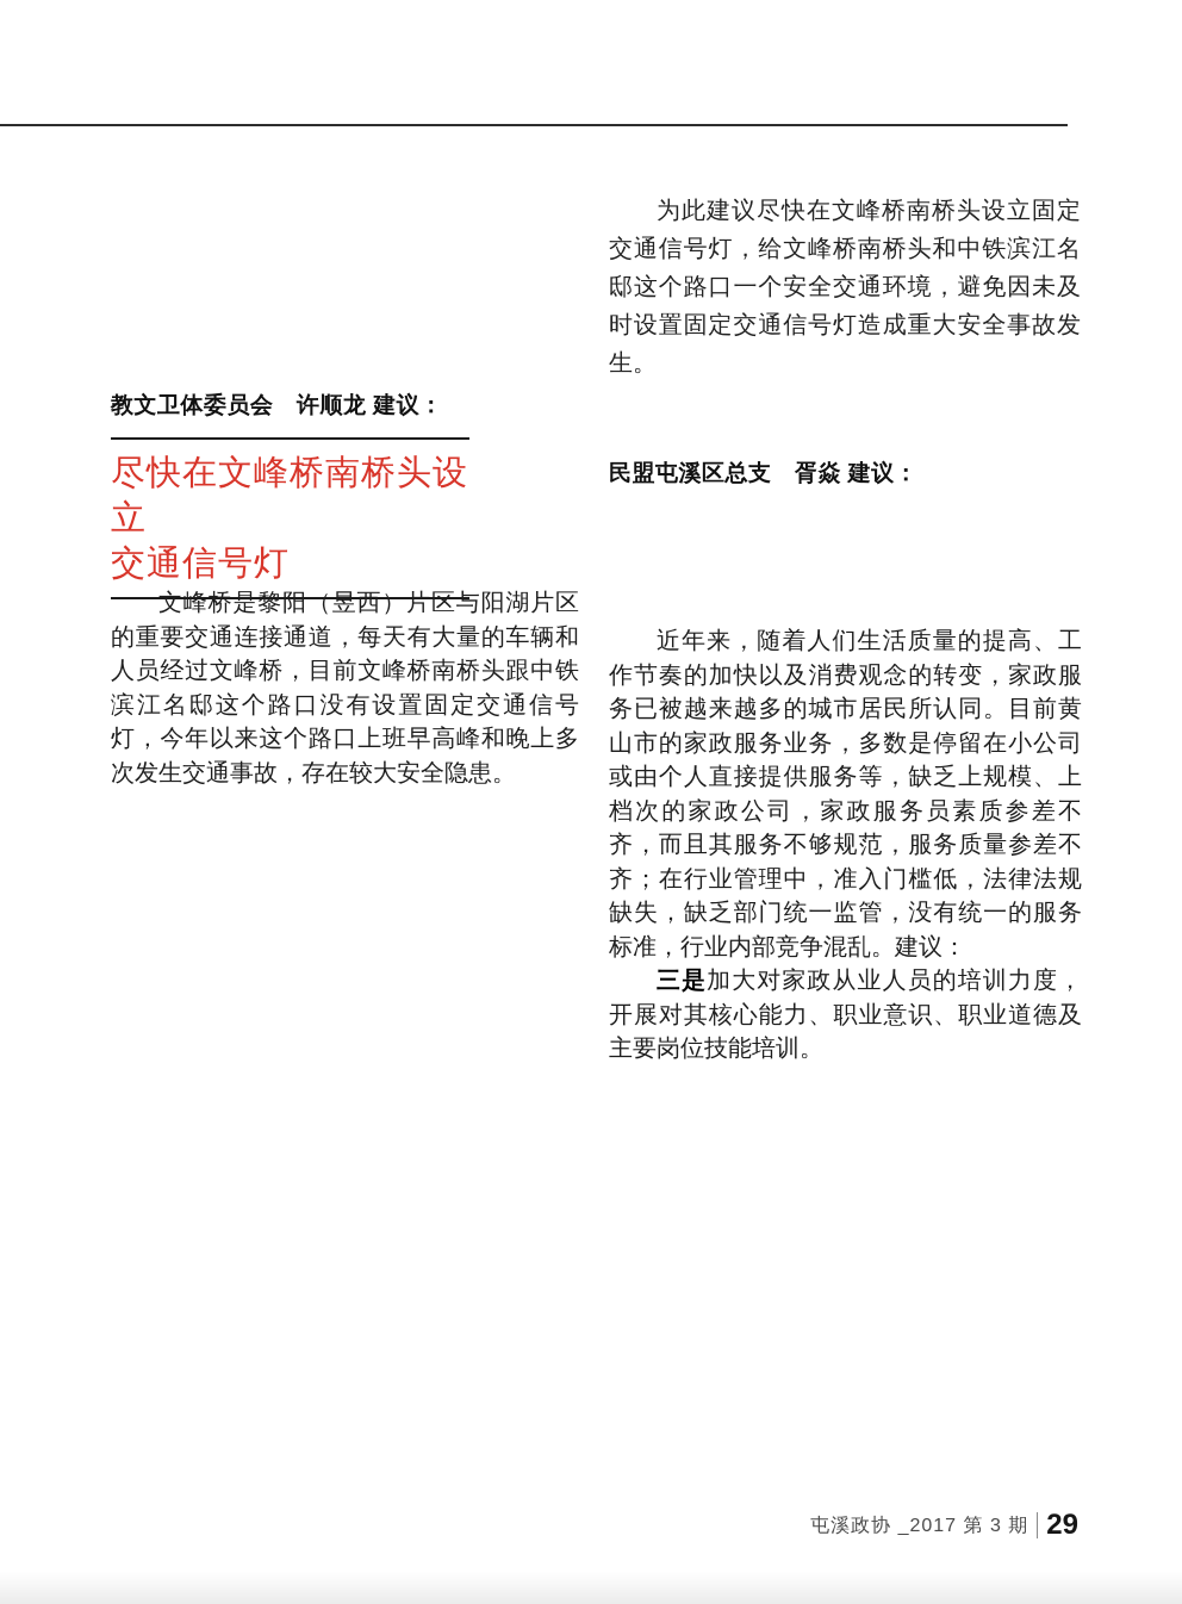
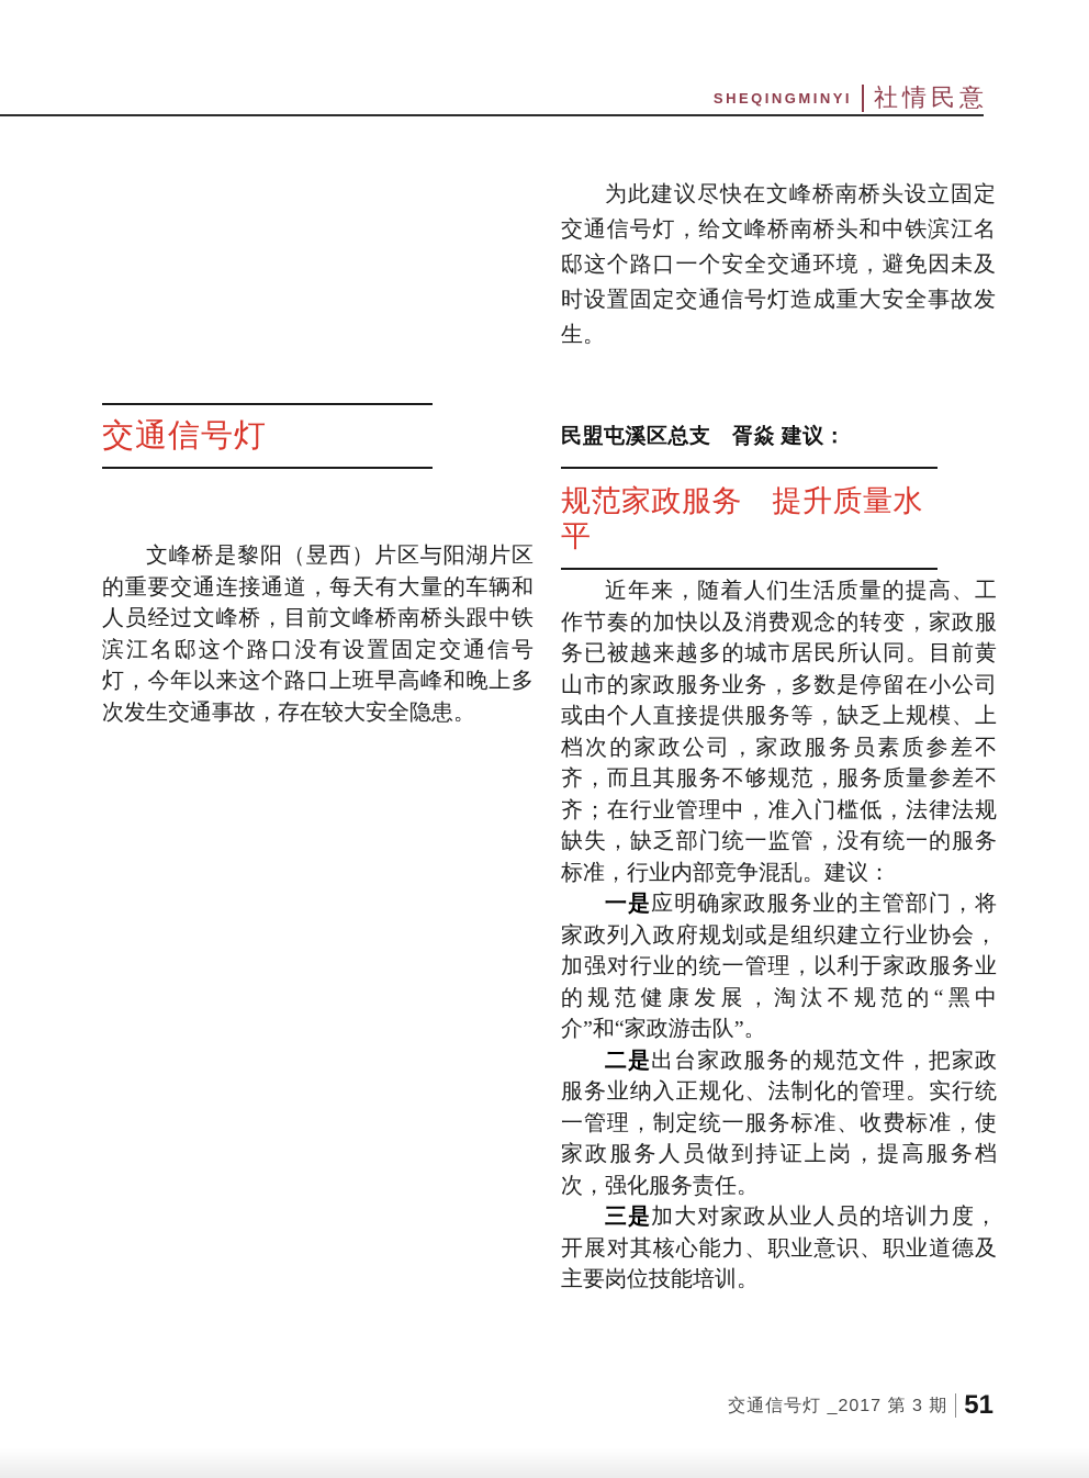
+ SHEQINGMINYI
+ 社情民意
  为此建议尽快在文峰桥南桥头设立固定交通信号灯，给文峰桥南桥头和中铁滨江名邸这个路口一个安全交通环境，避免因未及时设置固定交通信号灯造成重大安全事故发生。
- 教文卫体委员会 许顺龙 建议：
- 尽快在文峰桥南桥头设立
  交通信号灯
  文峰桥是黎阳（昱西）片区与阳湖片区的重要交通连接通道，每天有大量的车辆和人员经过文峰桥，目前文峰桥南桥头跟中铁滨江名邸这个路口没有设置固定交通信号灯，今年以来这个路口上班早高峰和晚上多次发生交通事故，存在较大安全隐患。
  民盟屯溪区总支 胥焱 建议：
+ 规范家政服务 提升质量水平
  近年来，随着人们生活质量的提高、工作节奏的加快以及消费观念的转变，家政服务已被越来越多的城市居民所认同。目前黄山市的家政服务业务，多数是停留在小公司或由个人直接提供服务等，缺乏上规模、上档次的家政公司，家政服务员素质参差不齐，而且其服务不够规范，服务质量参差不齐；在行业管理中，准入门槛低，法律法规缺失，缺乏部门统一监管，没有统一的服务标准，行业内部竞争混乱。建议：
+ 一是应明确家政服务业的主管部门，将家政列入政府规划或是组织建立行业协会，加强对行业的统一管理，以利于家政服务业的规范健康发展，淘汰不规范的“黑中介”和“家政游击队”。
+ 二是出台家政服务的规范文件，把家政服务业纳入正规化、法制化的管理。实行统一管理，制定统一服务标准、收费标准，使家政服务人员做到持证上岗，提高服务档次，强化服务责任。
  三是加大对家政从业人员的培训力度，开展对其核心能力、职业意识、职业道德及主要岗位技能培训。
- 屯溪政协 _2017 第 3 期
+ 交通信号灯 _2017 第 3 期
- 29
+ 51
